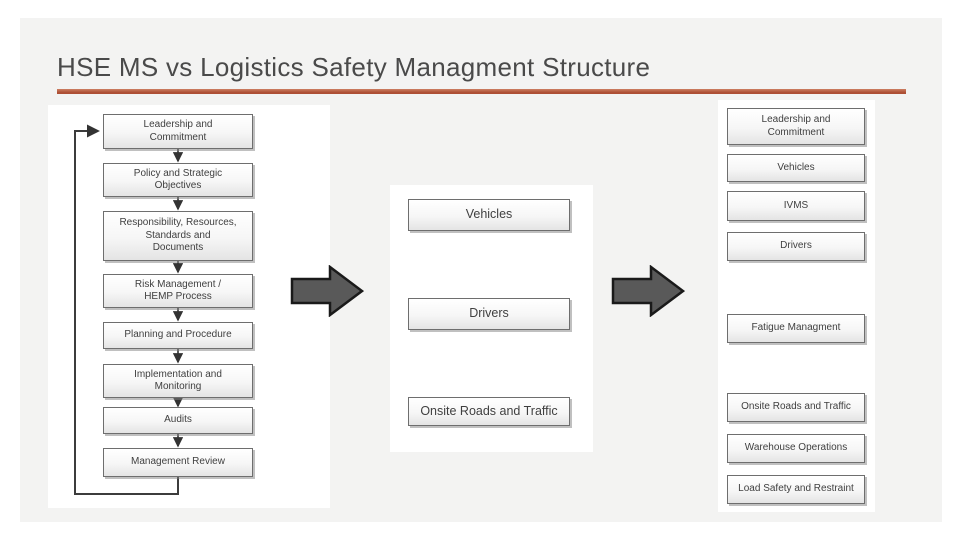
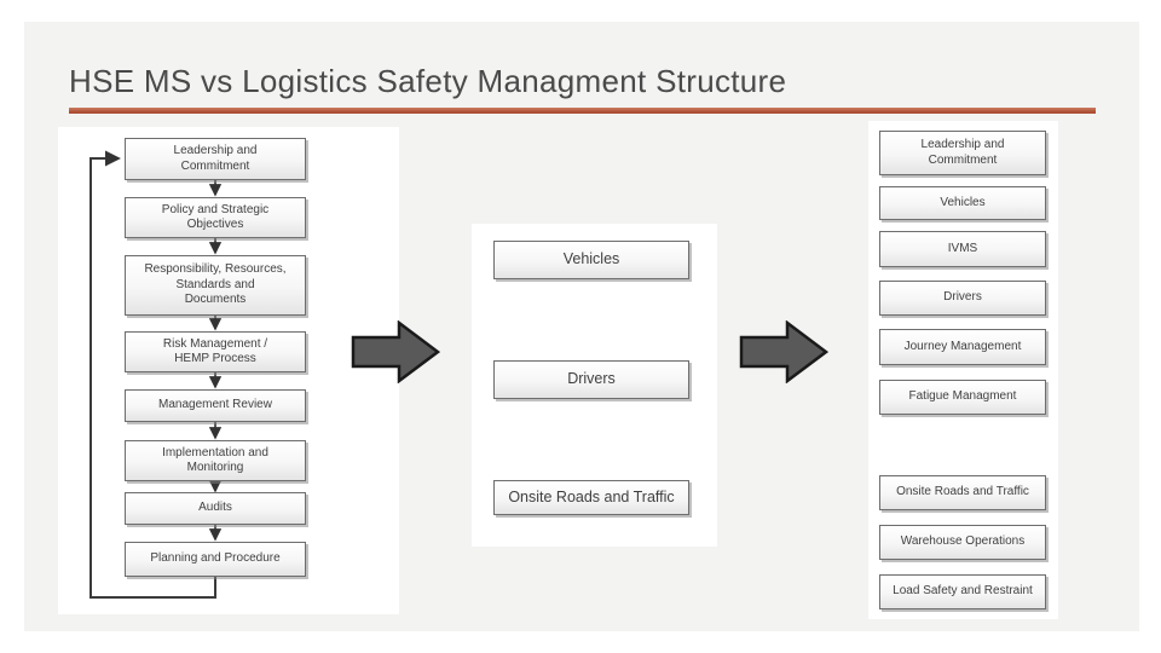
  HSE MS vs Logistics Safety Managment Structure
  Leadership and
  Commitment
  Policy and Strategic
  Objectives
  Responsibility, Resources,
  Standards and
  Documents
  Risk Management /
  HEMP Process
- Planning and Procedure
+ Management Review
  Implementation and
  Monitoring
  Audits
- Management Review
+ Planning and Procedure
  Vehicles
  Drivers
  Onsite Roads and Traffic
  Leadership and
  Commitment
  Vehicles
  IVMS
  Drivers
+ Journey Management
  Fatigue Managment
  Onsite Roads and Traffic
  Warehouse Operations
  Load Safety and Restraint
